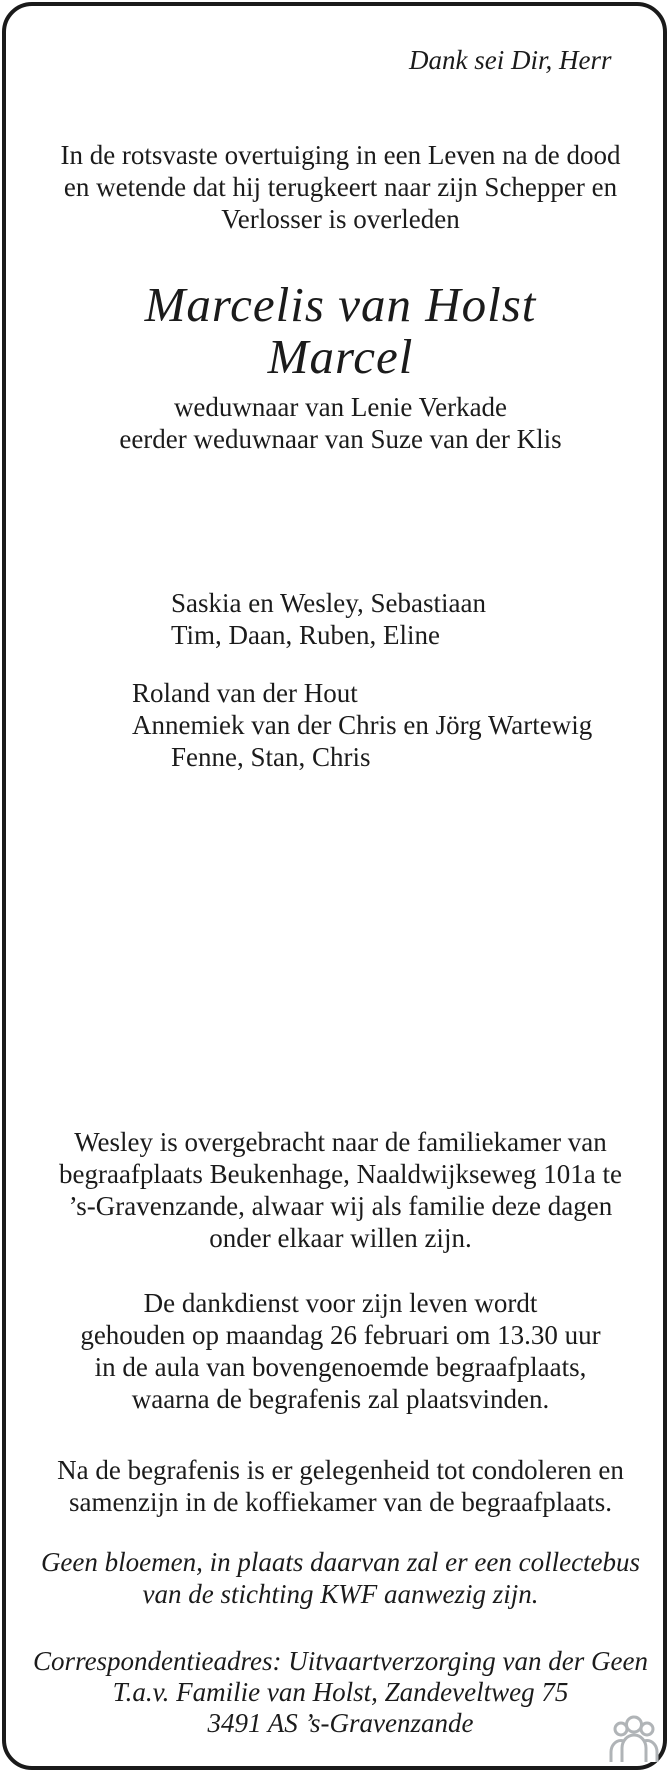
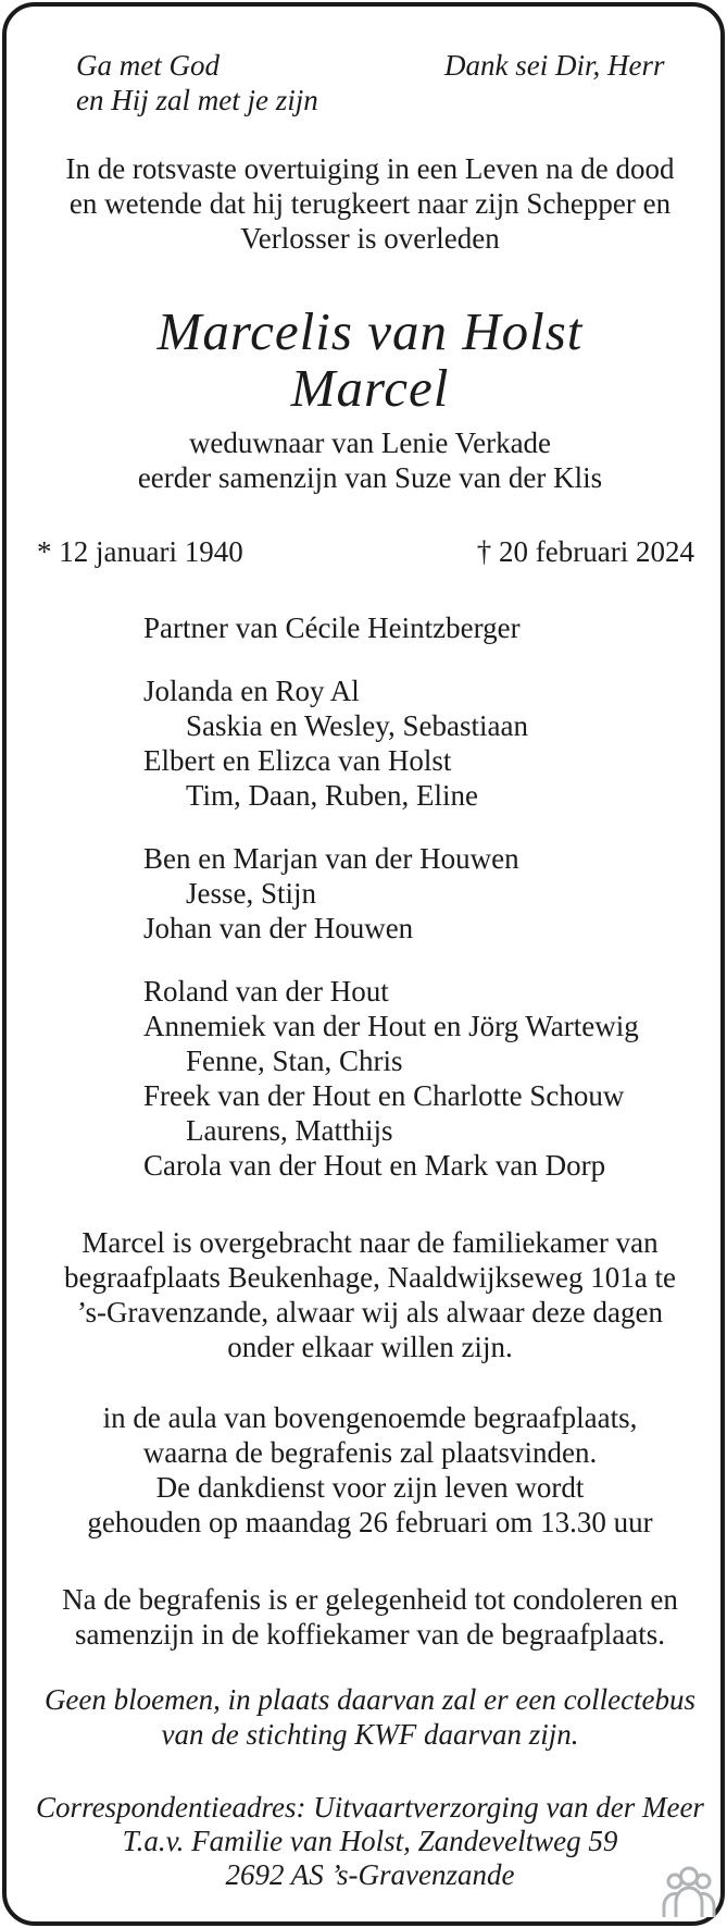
+ Ga met God
+ en Hij zal met je zijn
  Dank sei Dir, Herr
  In de rotsvaste overtuiging in een Leven na de dood
  en wetende dat hij terugkeert naar zijn Schepper en
  Verlosser is overleden
  Marcelis van Holst
  Marcel
  weduwnaar van Lenie Verkade
- eerder weduwnaar van Suze van der Klis
+ eerder samenzijn van Suze van der Klis
+ * 12 januari 1940
+ † 20 februari 2024
+ Partner van Cécile Heintzberger
+ Jolanda en Roy Al
  Saskia en Wesley, Sebastiaan
+ Elbert en Elizca van Holst
  Tim, Daan, Ruben, Eline
+ Ben en Marjan van der Houwen
+ Jesse, Stijn
+ Johan van der Houwen
  Roland van der Hout
- Annemiek van der Chris en Jörg Wartewig
+ Annemiek van der Hout en Jörg Wartewig
  Fenne, Stan, Chris
+ Freek van der Hout en Charlotte Schouw
+ Laurens, Matthijs
+ Carola van der Hout en Mark van Dorp
- Wesley is overgebracht naar de familiekamer van
+ Marcel is overgebracht naar de familiekamer van
  begraafplaats Beukenhage, Naaldwijkseweg 101a te
- ’s-Gravenzande, alwaar wij als familie deze dagen
+ ’s-Gravenzande, alwaar wij als alwaar deze dagen
  onder elkaar willen zijn.
- De dankdienst voor zijn leven wordt
+ in de aula van bovengenoemde begraafplaats,
- gehouden op maandag 26 februari om 13.30 uur
+ waarna de begrafenis zal plaatsvinden.
- in de aula van bovengenoemde begraafplaats,
+ De dankdienst voor zijn leven wordt
- waarna de begrafenis zal plaatsvinden.
+ gehouden op maandag 26 februari om 13.30 uur
  Na de begrafenis is er gelegenheid tot condoleren en
  samenzijn in de koffiekamer van de begraafplaats.
  Geen bloemen, in plaats daarvan zal er een collectebus
- van de stichting KWF aanwezig zijn.
+ van de stichting KWF daarvan zijn.
- Correspondentieadres: Uitvaartverzorging van der Geen
+ Correspondentieadres: Uitvaartverzorging van der Meer
- T.a.v. Familie van Holst, Zandeveltweg 75
+ T.a.v. Familie van Holst, Zandeveltweg 59
- 3491 AS ’s-Gravenzande
+ 2692 AS ’s-Gravenzande
